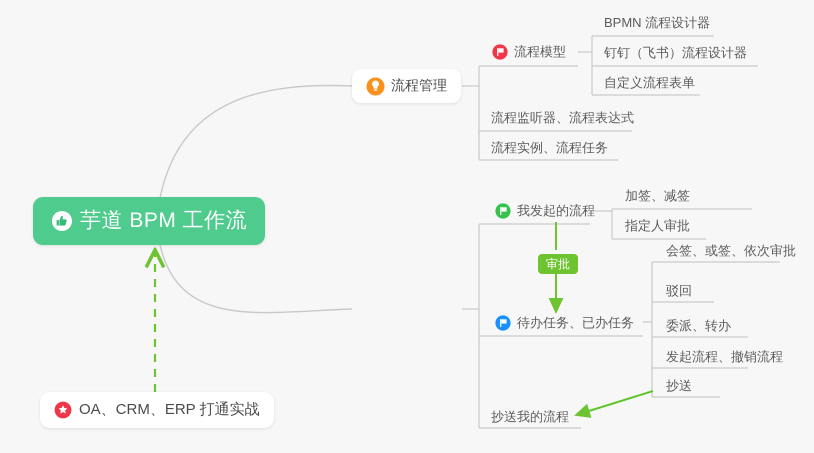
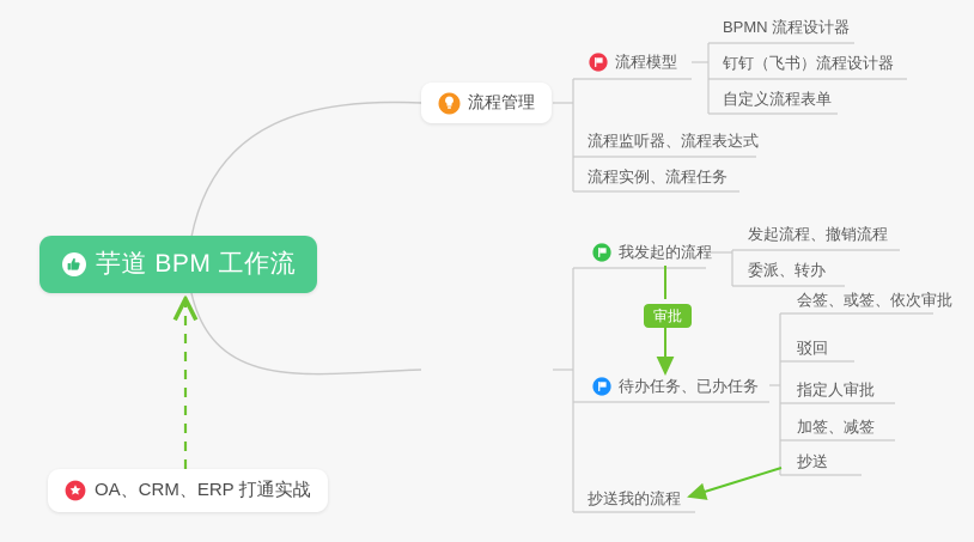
  芋道 BPM 工作流
  OA、CRM、ERP 打通实战
  流程管理
  流程模型
  BPMN 流程设计器
  钉钉（飞书）流程设计器
  自定义流程表单
  流程监听器、流程表达式
  流程实例、流程任务
  我发起的流程
- 加签、减签
+ 发起流程、撤销流程
- 指定人审批
+ 委派、转办
  待办任务、已办任务
  会签、或签、依次审批
  驳回
- 委派、转办
+ 指定人审批
- 发起流程、撤销流程
+ 加签、减签
  抄送
  抄送我的流程
  审批
